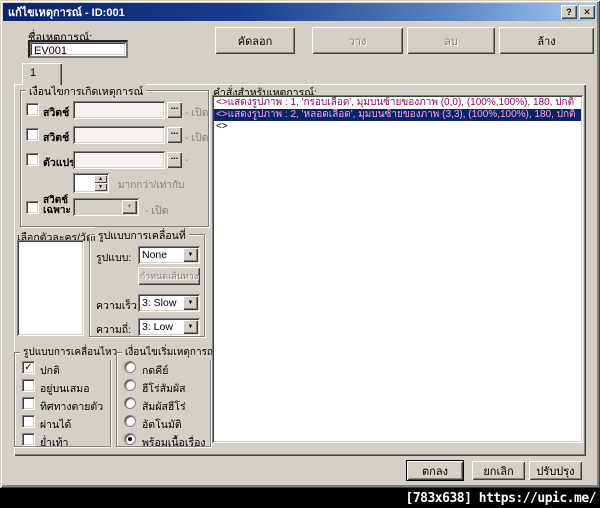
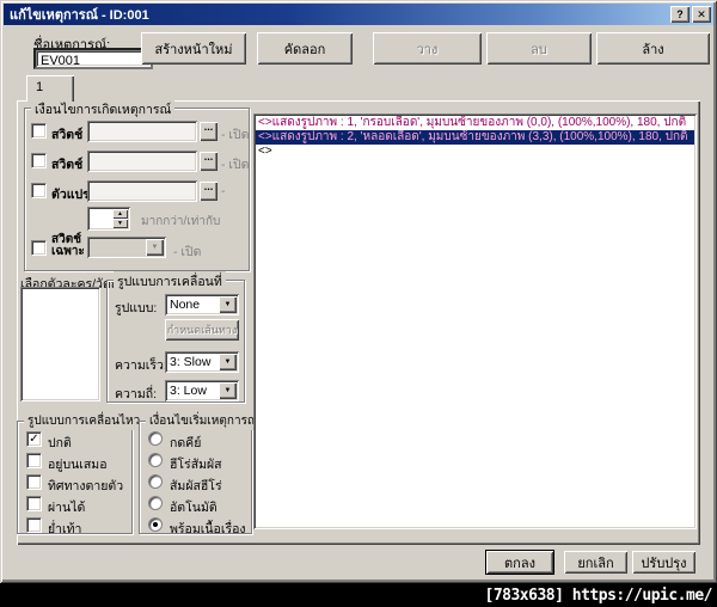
  แก้ไขเหตุการณ์ - ID:001
  ?
  ✕
  ชื่อเหตุการณ์:
  EV001
+ สร้างหน้าใหม่
  คัดลอก
  วาง
  ลบ
  ล้าง
  1
  เงื่อนไขการเกิดเหตุการณ์
  สวิตช์
  ...
  - เปิด
  สวิตช์
  ...
  - เปิด
  ตัวแปร
  ...
  -
  มากกว่า/เท่ากับ
  สวิตช์
  เฉพาะ
  - เปิด
  เลือกตัวละคร/วัต
  รูปแบบการเคลื่อนที่
  รูปแบบ:
  None
  กำหนดเส้นทาง
  ความเร็ว
  3: Slow
  ความถี่:
  3: Low
  รูปแบบการเคลื่อนไหว
  ✓
  ปกติ
  อยู่บนเสมอ
  ทิศทางตายตัว
  ผ่านได้
  ย่ำเท้า
  เงื่อนไขเริ่มเหตุการ
  กดคีย์
  ฮีโร่สัมผัส
  สัมผัสฮีโร่
  อัตโนมัติ
  พร้อมเนื้อเรื่อง
- คำสั่งสำหรับเหตุการณ์:
  <>แสดงรูปภาพ : 1, 'กรอบเลือด', มุมบนซ้ายของภาพ (0,0), (100%,100%), 180, ปกติ
  <>แสดงรูปภาพ : 2, 'หลอดเลือด', มุมบนซ้ายของภาพ (3,3), (100%,100%), 180, ปกติ
  <>
  ตกลง
  ยกเลิก
  ปรับปรุง
  [783x638] https://upic.me/
